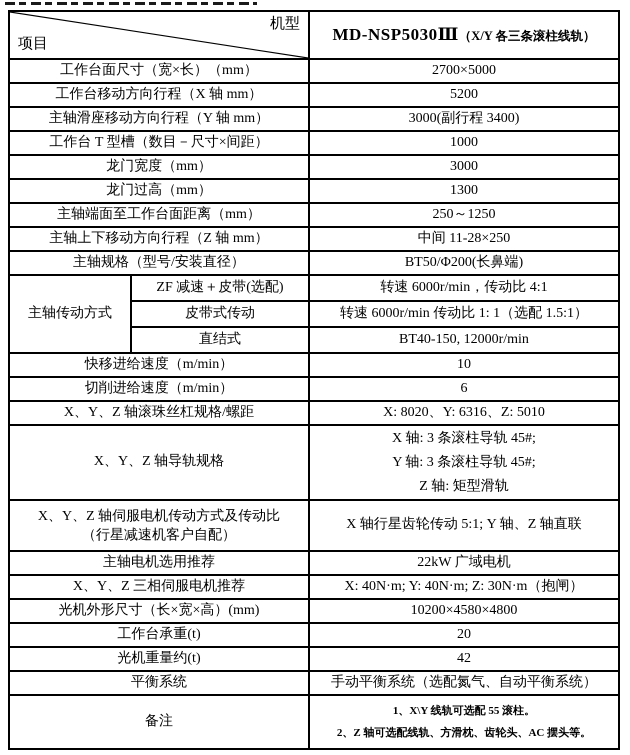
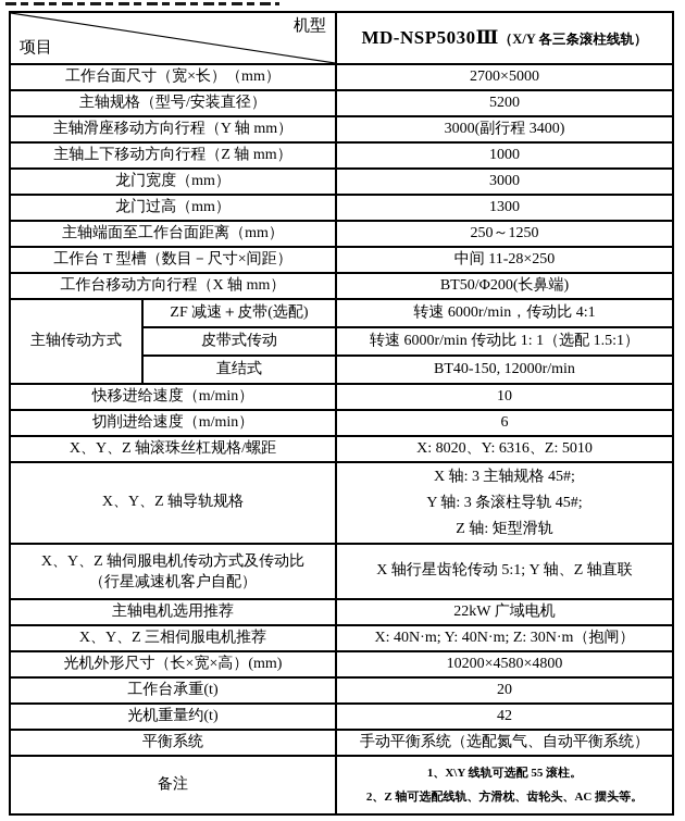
  机型 项目	MD-NSP5030Ⅲ（X/Y 各三条滚柱线轨）
  工作台面尺寸（宽×长）（mm）	2700×5000
- 工作台移动方向行程（X 轴 mm）	5200
+ 主轴规格（型号/安装直径）	5200
  主轴滑座移动方向行程（Y 轴 mm）	3000(副行程 3400)
- 工作台 T 型槽（数目－尺寸×间距）	1000
+ 主轴上下移动方向行程（Z 轴 mm）	1000
  龙门宽度（mm）	3000
  龙门过高（mm）	1300
  主轴端面至工作台面距离（mm）	250～1250
- 主轴上下移动方向行程（Z 轴 mm）	中间 11-28×250
+ 工作台 T 型槽（数目－尺寸×间距）	中间 11-28×250
- 主轴规格（型号/安装直径）	BT50/Φ200(长鼻端)
+ 工作台移动方向行程（X 轴 mm）	BT50/Φ200(长鼻端)
  主轴传动方式	ZF 减速＋皮带(选配)	转速 6000r/min，传动比 4:1
  皮带式传动	转速 6000r/min 传动比 1: 1（选配 1.5:1）
  直结式	BT40-150, 12000r/min
  快移进给速度（m/min）	10
  切削进给速度（m/min）	6
  X、Y、Z 轴滚珠丝杠规格/螺距	X: 8020、Y: 6316、Z: 5010
- X、Y、Z 轴导轨规格	X 轴: 3 条滚柱导轨 45#;Y 轴: 3 条滚柱导轨 45#;Z 轴: 矩型滑轨
+ X、Y、Z 轴导轨规格	X 轴: 3 主轴规格 45#;Y 轴: 3 条滚柱导轨 45#;Z 轴: 矩型滑轨
  X、Y、Z 轴伺服电机传动方式及传动比（行星减速机客户自配）	X 轴行星齿轮传动 5:1; Y 轴、Z 轴直联
  主轴电机选用推荐	22kW 广域电机
  X、Y、Z 三相伺服电机推荐	X: 40N·m; Y: 40N·m; Z: 30N·m（抱闸）
  光机外形尺寸（长×宽×高）(mm)	10200×4580×4800
  工作台承重(t)	20
  光机重量约(t)	42
  平衡系统	手动平衡系统（选配氮气、自动平衡系统）
  备注	1、X\Y 线轨可选配 55 滚柱。2、Z 轴可选配线轨、方滑枕、齿轮头、AC 摆头等。
